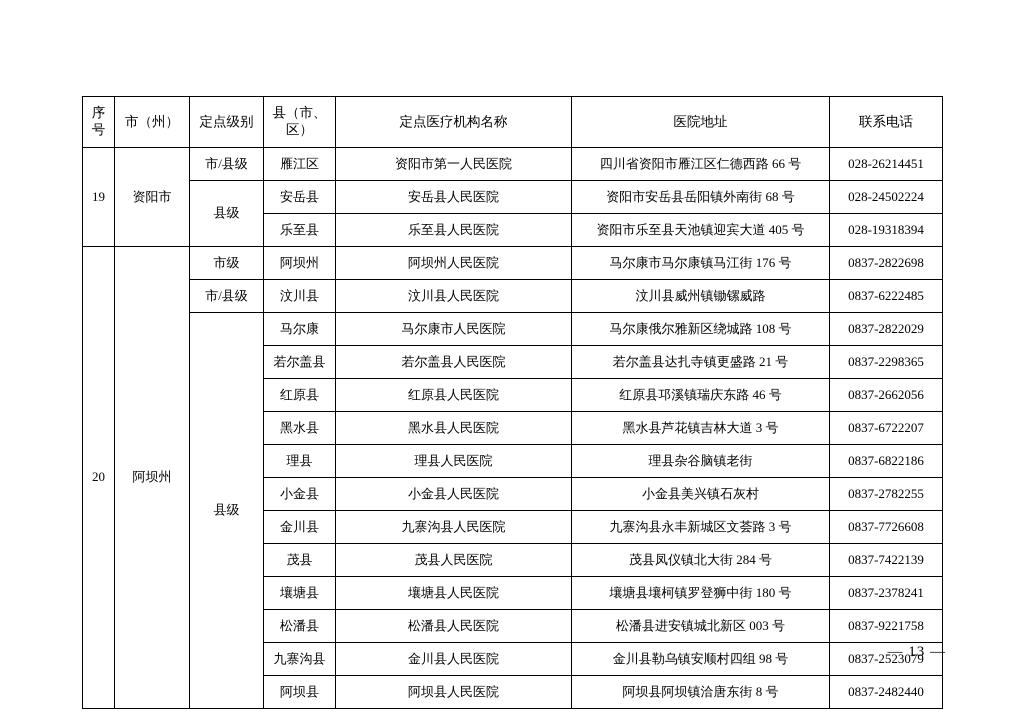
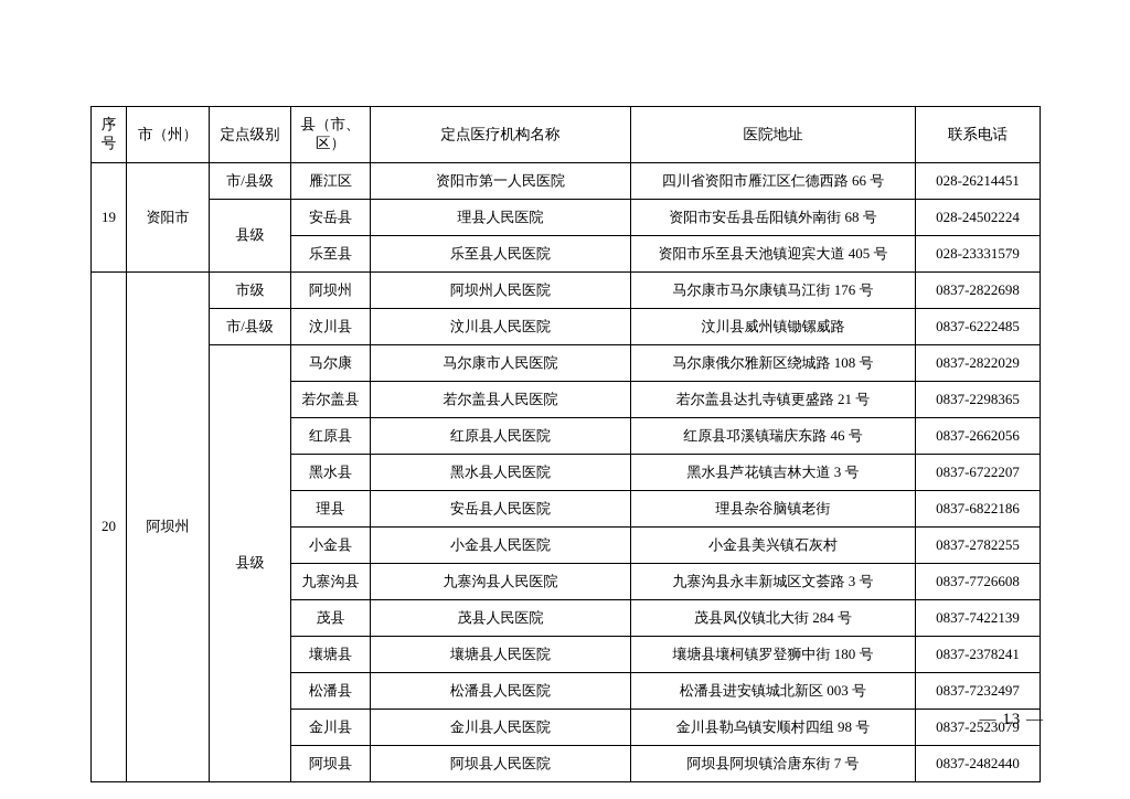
  序 号	市（州）	定点级别	县（市、 区）	定点医疗机构名称	医院地址	联系电话
  19	资阳市	市/县级	雁江区	资阳市第一人民医院	四川省资阳市雁江区仁德西路 66 号	028-26214451
- 县级	安岳县	安岳县人民医院	资阳市安岳县岳阳镇外南街 68 号	028-24502224
+ 县级	安岳县	理县人民医院	资阳市安岳县岳阳镇外南街 68 号	028-24502224
- 乐至县	乐至县人民医院	资阳市乐至县天池镇迎宾大道 405 号	028-19318394
+ 乐至县	乐至县人民医院	资阳市乐至县天池镇迎宾大道 405 号	028-23331579
  20	阿坝州	市级	阿坝州	阿坝州人民医院	马尔康市马尔康镇马江街 176 号	0837-2822698
  市/县级	汶川县	汶川县人民医院	汶川县威州镇锄镙威路	0837-6222485
  县级	马尔康	马尔康市人民医院	马尔康俄尔雅新区绕城路 108 号	0837-2822029
  若尔盖县	若尔盖县人民医院	若尔盖县达扎寺镇更盛路 21 号	0837-2298365
  红原县	红原县人民医院	红原县邛溪镇瑞庆东路 46 号	0837-2662056
  黑水县	黑水县人民医院	黑水县芦花镇吉林大道 3 号	0837-6722207
- 理县	理县人民医院	理县杂谷脑镇老街	0837-6822186
+ 理县	安岳县人民医院	理县杂谷脑镇老街	0837-6822186
  小金县	小金县人民医院	小金县美兴镇石灰村	0837-2782255
- 金川县	九寨沟县人民医院	九寨沟县永丰新城区文荟路 3 号	0837-7726608
+ 九寨沟县	九寨沟县人民医院	九寨沟县永丰新城区文荟路 3 号	0837-7726608
  茂县	茂县人民医院	茂县凤仪镇北大街 284 号	0837-7422139
  壤塘县	壤塘县人民医院	壤塘县壤柯镇罗登狮中街 180 号	0837-2378241
- 松潘县	松潘县人民医院	松潘县进安镇城北新区 003 号	0837-9221758
+ 松潘县	松潘县人民医院	松潘县进安镇城北新区 003 号	0837-7232497
- 九寨沟县	金川县人民医院	金川县勒乌镇安顺村四组 98 号	0837-2523079
+ 金川县	金川县人民医院	金川县勒乌镇安顺村四组 98 号	0837-2523079
- 阿坝县	阿坝县人民医院	阿坝县阿坝镇洽唐东街 8 号	0837-2482440
+ 阿坝县	阿坝县人民医院	阿坝县阿坝镇洽唐东街 7 号	0837-2482440
  — 13 —
